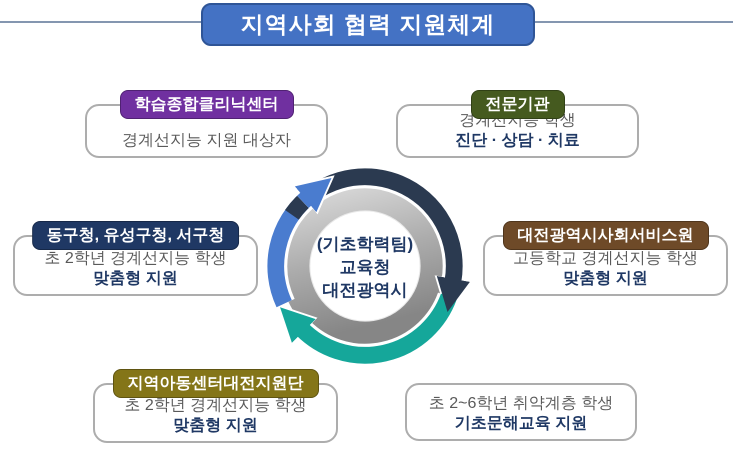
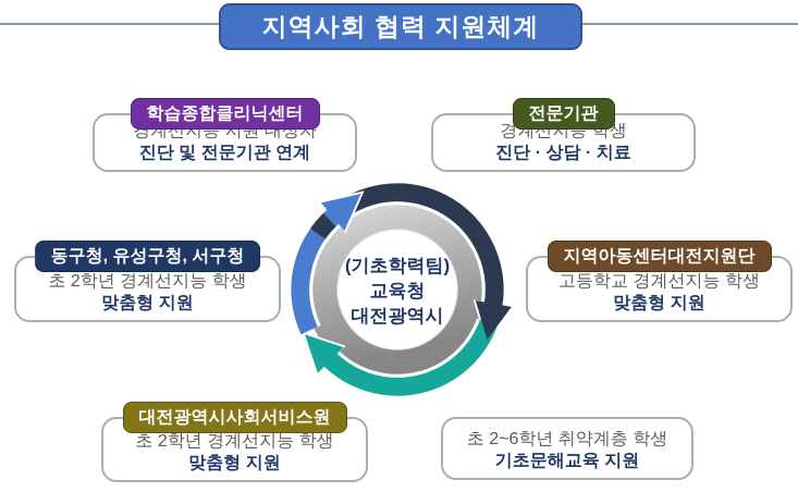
  지역사회 협력 지원체계
  (기초학력팀)
  교육청
  대전광역시
  학습종합클리닉센터
  경계선지능 지원 대상자
+ 진단 및 전문기관 연계
  전문기관
  경계선지능 학생
  진단 · 상담 · 치료
  동구청, 유성구청, 서구청
  초 2학년 경계선지능 학생
  맞춤형 지원
- 대전광역시사회서비스원
+ 지역아동센터대전지원단
  고등학교 경계선지능 학생
  맞춤형 지원
- 지역아동센터대전지원단
+ 대전광역시사회서비스원
  초 2학년 경계선지능 학생
  맞춤형 지원
  초 2~6학년 취약계층 학생
  기초문해교육 지원
